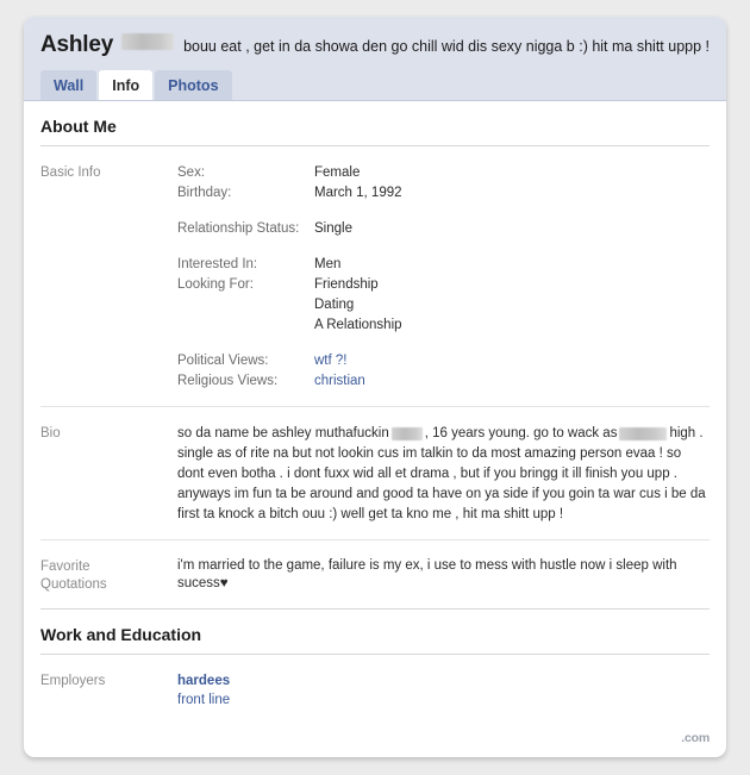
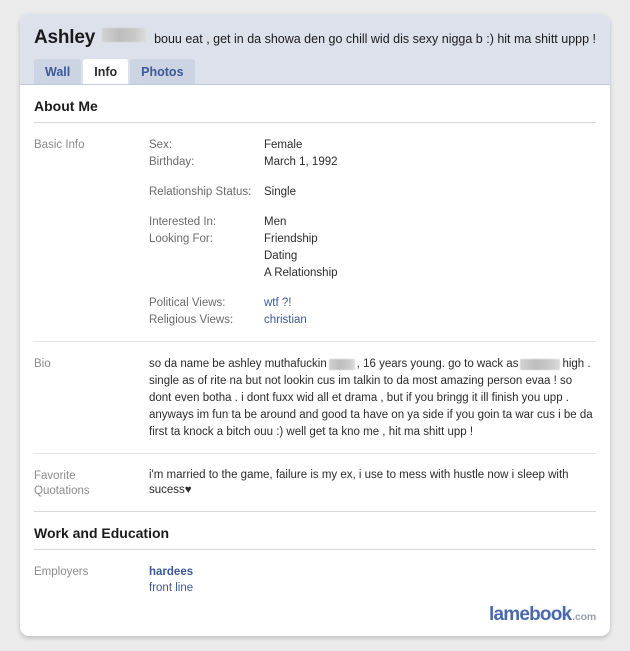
  Ashley
  bouu eat , get in da showa den go chill wid dis sexy nigga b :) hit ma shitt uppp !
  Wall
  Info
  Photos
  About Me
  Basic Info
  Sex:
  Female
  Birthday:
  March 1, 1992
  Relationship Status:
  Single
  Interested In:
  Men
  Looking For:
  Friendship
  Dating
  A Relationship
  Political Views:
  wtf ?!
  Religious Views:
  christian
  Bio
  so da name be ashley muthafuckin , 16 years young. go to wack as high . single as of rite na but not lookin cus im talkin to da most amazing person evaa ! so dont even botha . i dont fuxx wid all et drama , but if you bringg it ill finish you upp . anyways im fun ta be around and good ta have on ya side if you goin ta war cus i be da first ta knock a bitch ouu :) well get ta kno me , hit ma shitt upp !
  Favorite
  Quotations
  i'm married to the game, failure is my ex, i use to mess with hustle now i sleep with sucess♥
  Work and Education
  Employers
  hardees
  front line
+ lamebook
  .com
